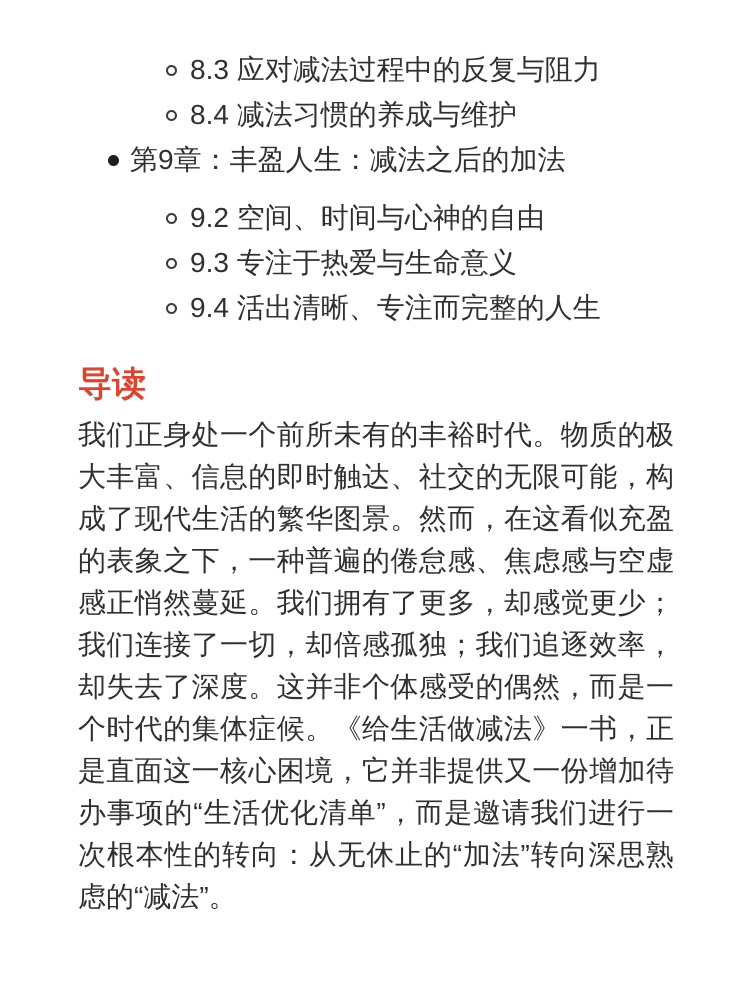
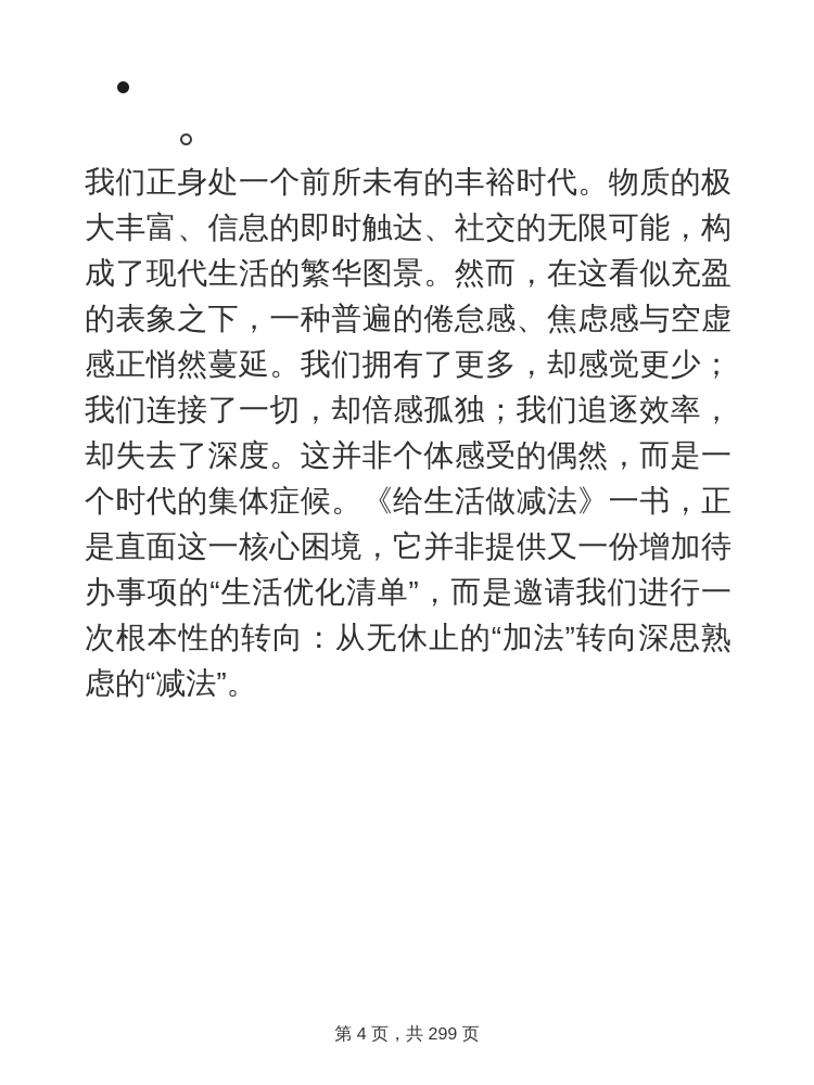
- 8.3 应对减法过程中的反复与阻力
- 8.4 减法习惯的养成与维护
- 第9章：丰盈人生：减法之后的加法
- 9.2 空间、时间与心神的自由
- 9.3 专注于热爱与生命意义
- 9.4 活出清晰、专注而完整的人生
- 导读
  我们正身处一个前所未有的丰裕时代。物质的极大丰富、信息的即时触达、社交的无限可能，构成了现代生活的繁华图景。然而，在这看似充盈的表象之下，一种普遍的倦怠感、焦虑感与空虚感正悄然蔓延。我们拥有了更多，却感觉更少；我们连接了一切，却倍感孤独；我们追逐效率，却失去了深度。这并非个体感受的偶然，而是一个时代的集体症候。《给生活做减法》一书，正是直面这一核心困境，它并非提供又一份增加待办事项的“生活优化清单”，而是邀请我们进行一次根本性的转向：从无休止的“加法”转向深思熟虑的“减法”。
+ 第 4 页，共 299 页
